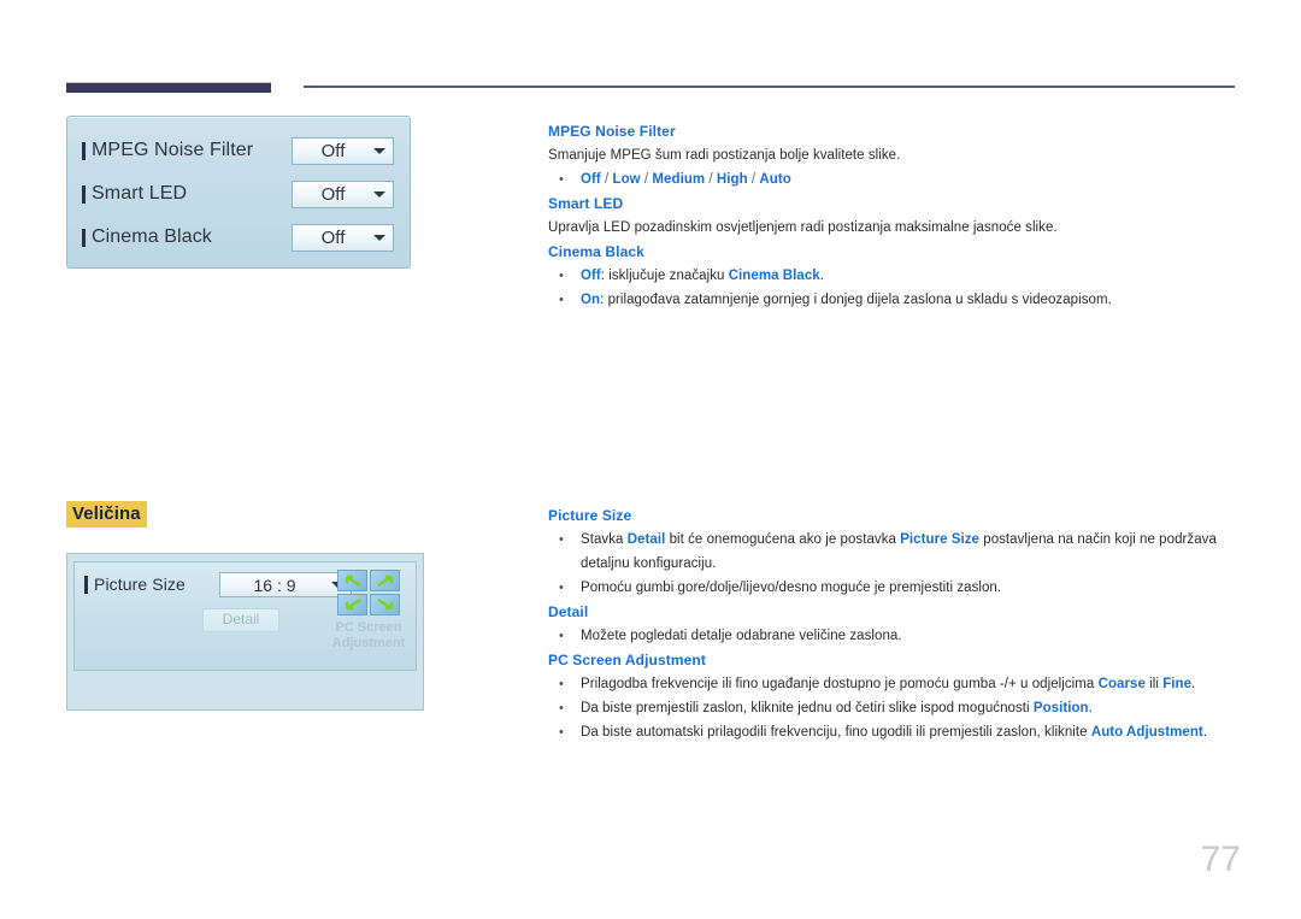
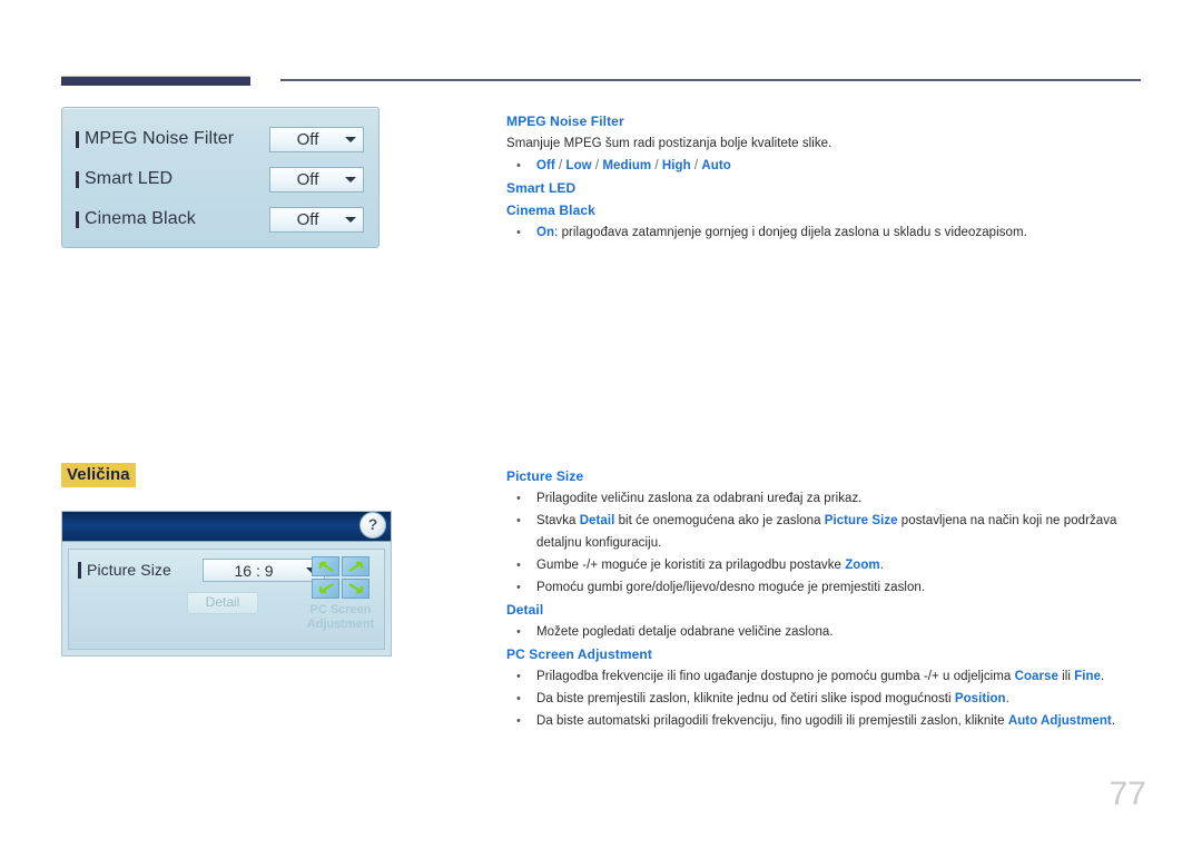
  MPEG Noise Filter
  Off
  Smart LED
  Off
  Cinema Black
  Off
  Veličina
+ ?
  Picture Size
  16 : 9
  Detail
  PC Screen Adjustment
  MPEG Noise Filter
  Smanjuje MPEG šum radi postizanja bolje kvalitete slike.
  Off / Low / Medium / High / Auto
  Smart LED
- Upravlja LED pozadinskim osvjetljenjem radi postizanja maksimalne jasnoće slike.
  Cinema Black
- Off: isključuje značajku Cinema Black.
  On: prilagođava zatamnjenje gornjeg i donjeg dijela zaslona u skladu s videozapisom.
  Picture Size
+ Prilagodite veličinu zaslona za odabrani uređaj za prikaz.
- Stavka Detail bit će onemogućena ako je postavka Picture Size postavljena na način koji ne podržava detaljnu konfiguraciju.
+ Stavka Detail bit će onemogućena ako je zaslona Picture Size postavljena na način koji ne podržava detaljnu konfiguraciju.
+ Gumbe -/+ moguće je koristiti za prilagodbu postavke Zoom.
  Pomoću gumbi gore/dolje/lijevo/desno moguće je premjestiti zaslon.
  Detail
  Možete pogledati detalje odabrane veličine zaslona.
  PC Screen Adjustment
  Prilagodba frekvencije ili fino ugađanje dostupno je pomoću gumba -/+ u odjeljcima Coarse ili Fine.
  Da biste premjestili zaslon, kliknite jednu od četiri slike ispod mogućnosti Position.
  Da biste automatski prilagodili frekvenciju, fino ugodili ili premjestili zaslon, kliknite Auto Adjustment.
  77
